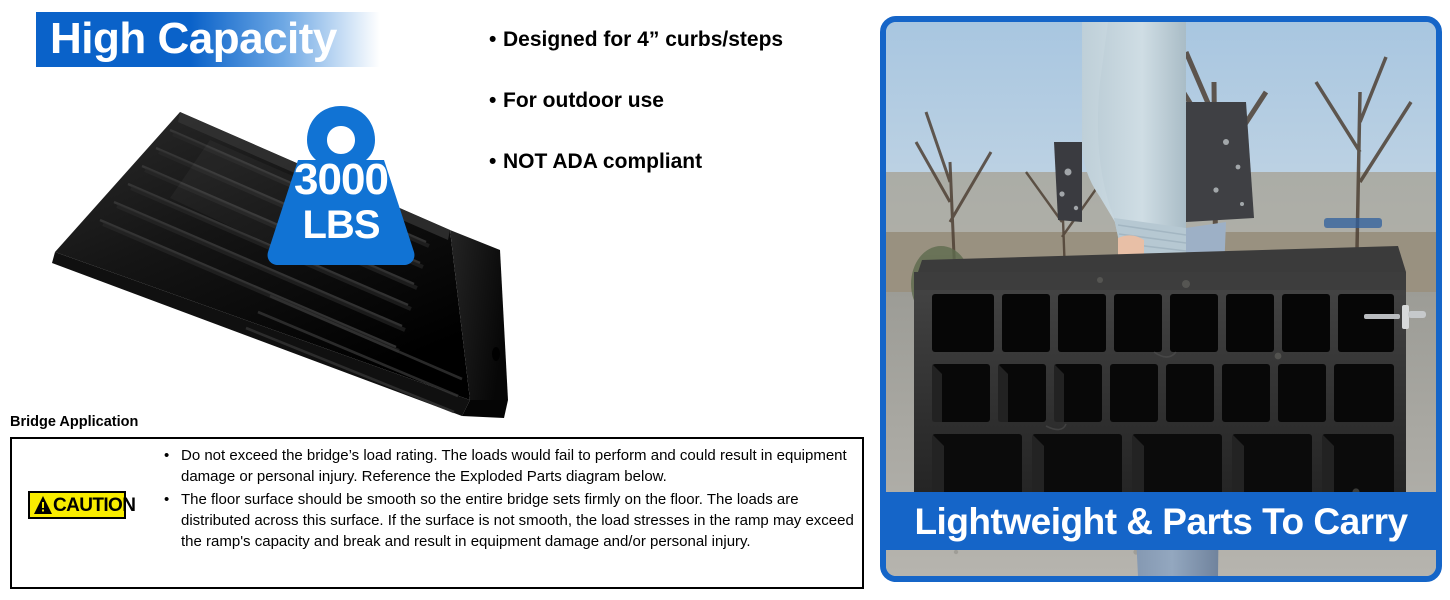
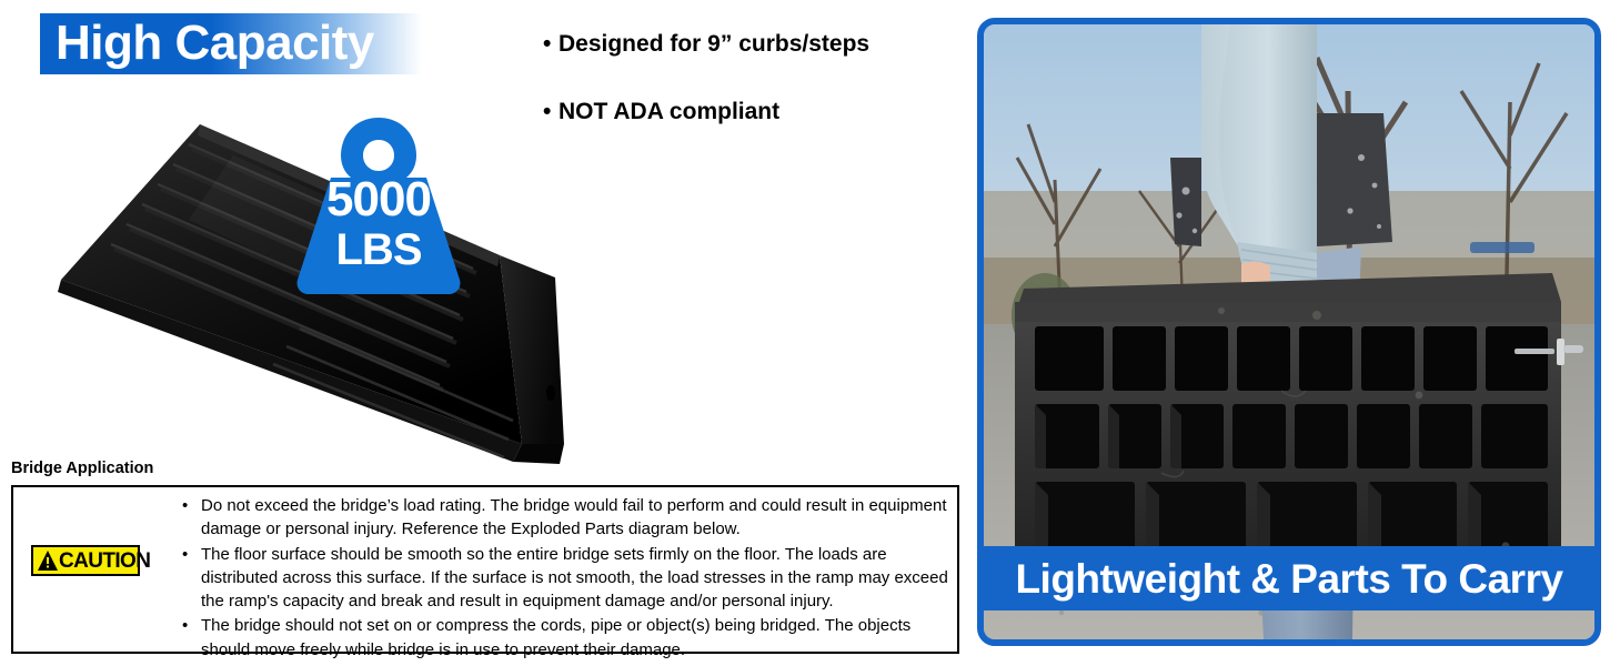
  High Capacity
- • Designed for 4” curbs/steps
+ • Designed for 9” curbs/steps
- • For outdoor use
  • NOT ADA compliant
- 3000
+ 5000
  LBS
  Bridge Application
  CAUTION
- Do not exceed the bridge’s load rating. The loads would fail to perform and could result in equipment damage or personal injury. Reference the Exploded Parts diagram below.
+ Do not exceed the bridge’s load rating. The bridge would fail to perform and could result in equipment damage or personal injury. Reference the Exploded Parts diagram below.
  The floor surface should be smooth so the entire bridge sets firmly on the floor. The loads are distributed across this surface. If the surface is not smooth, the load stresses in the ramp may exceed the ramp's capacity and break and result in equipment damage and/or personal injury.
+ The bridge should not set on or compress the cords, pipe or object(s) being bridged. The objects should move freely while bridge is in use to prevent their damage.
  Lightweight & Parts To Carry
